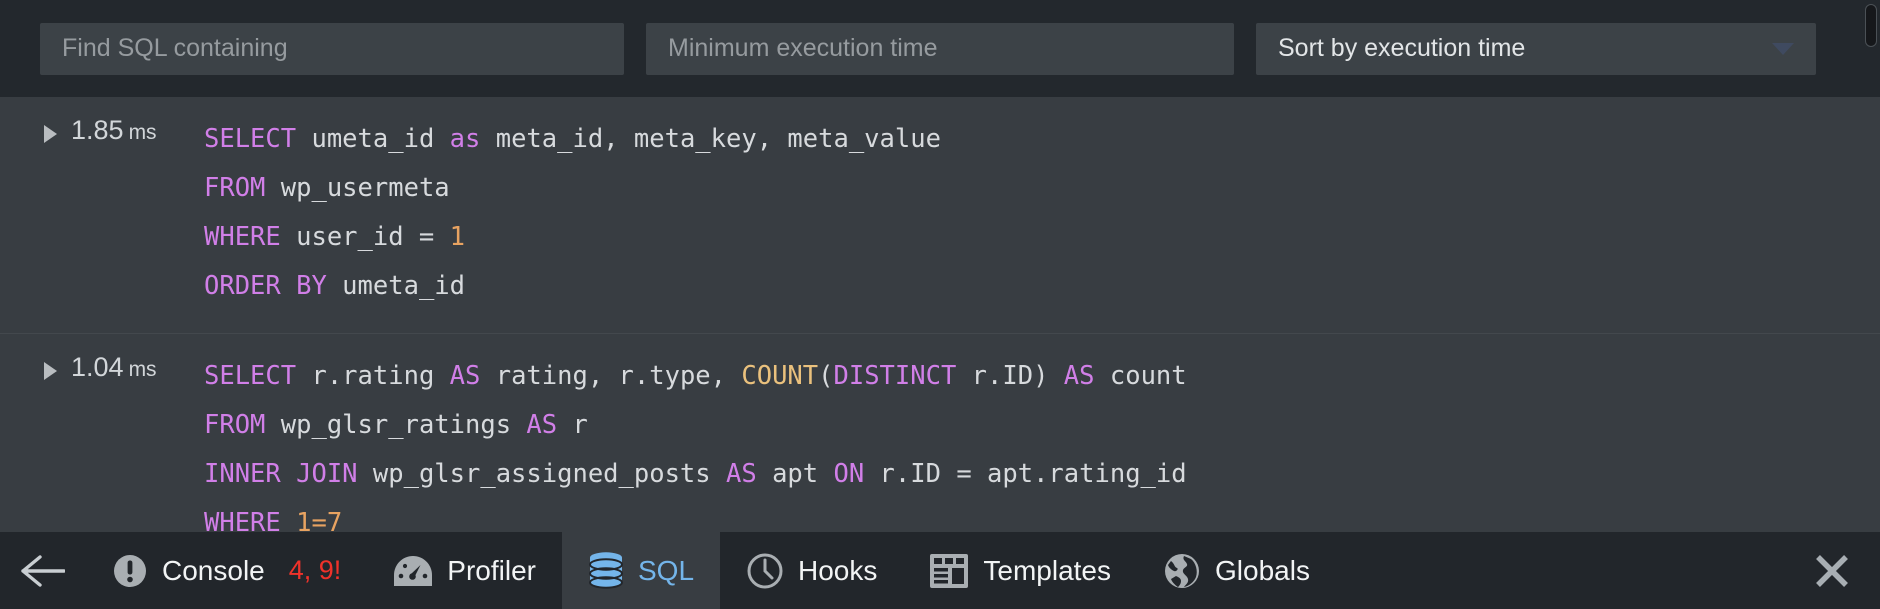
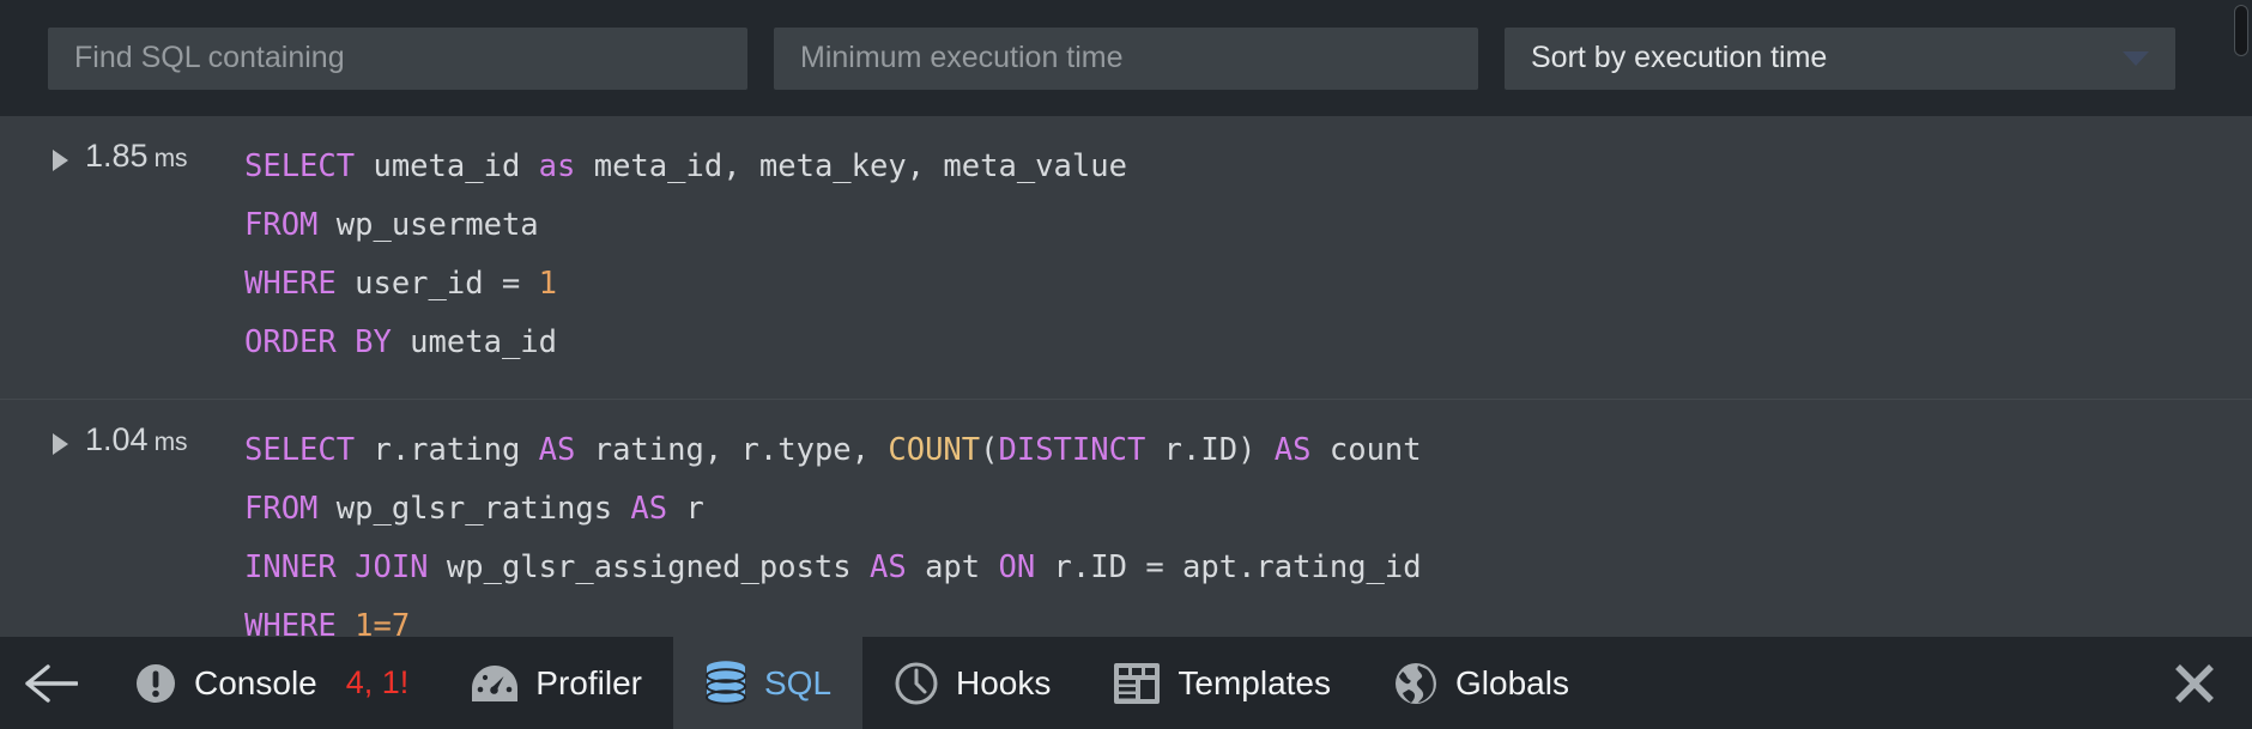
  Find SQL containing
  Minimum execution time
  Sort by execution time
  1.85
  ms
  SELECT umeta_id as meta_id, meta_key, meta_value
  FROM wp_usermeta
  WHERE user_id = 1
  ORDER BY umeta_id
  1.04
  ms
  SELECT r.rating AS rating, r.type, COUNT(DISTINCT r.ID) AS count
  FROM wp_glsr_ratings AS r
  INNER JOIN wp_glsr_assigned_posts AS apt ON r.ID = apt.rating_id
  WHERE 1=7
  Console
- 4, 9!
+ 4, 1!
  Profiler
  SQL
  Hooks
  Templates
  Globals
